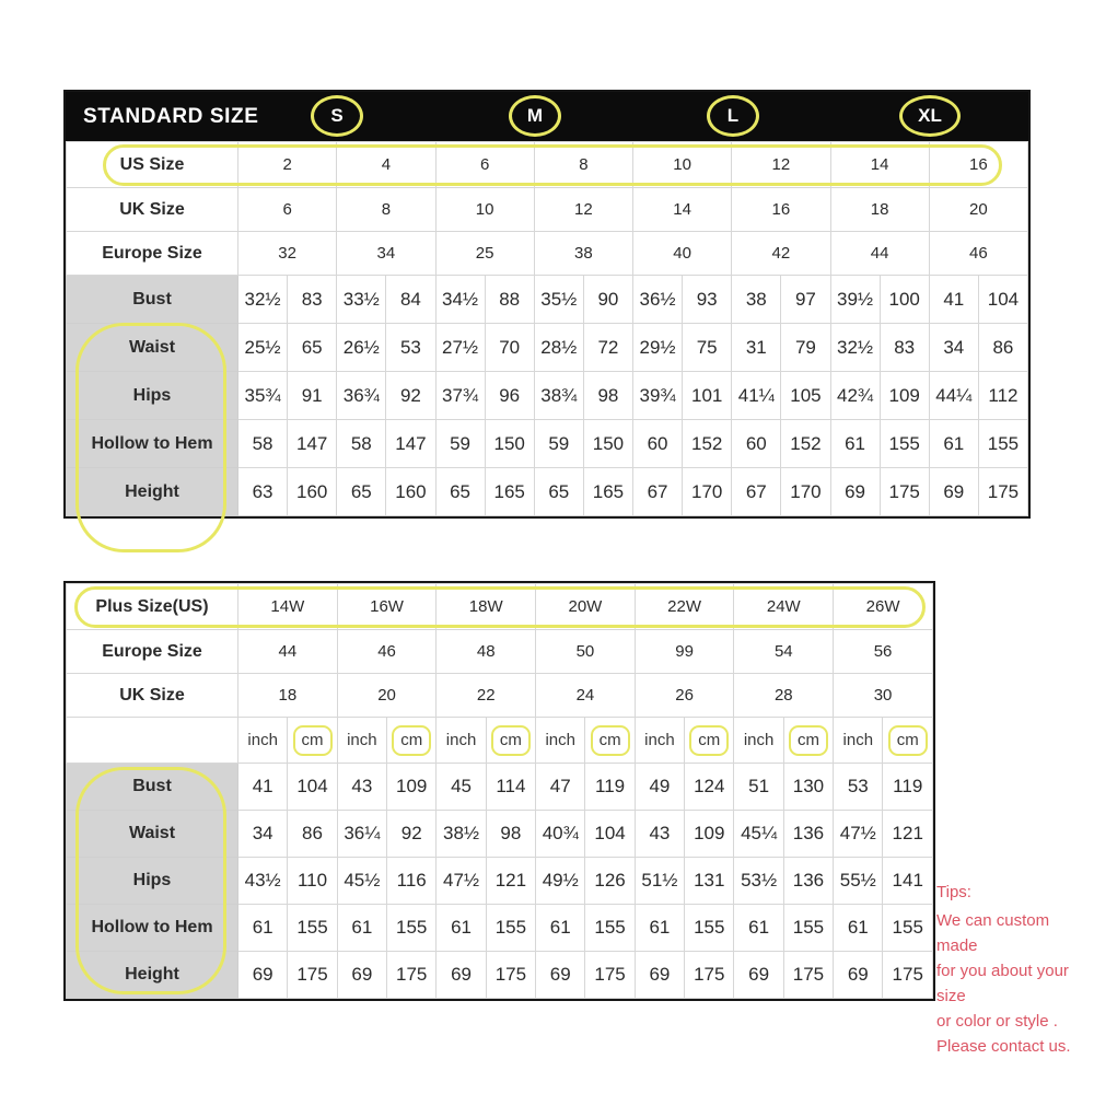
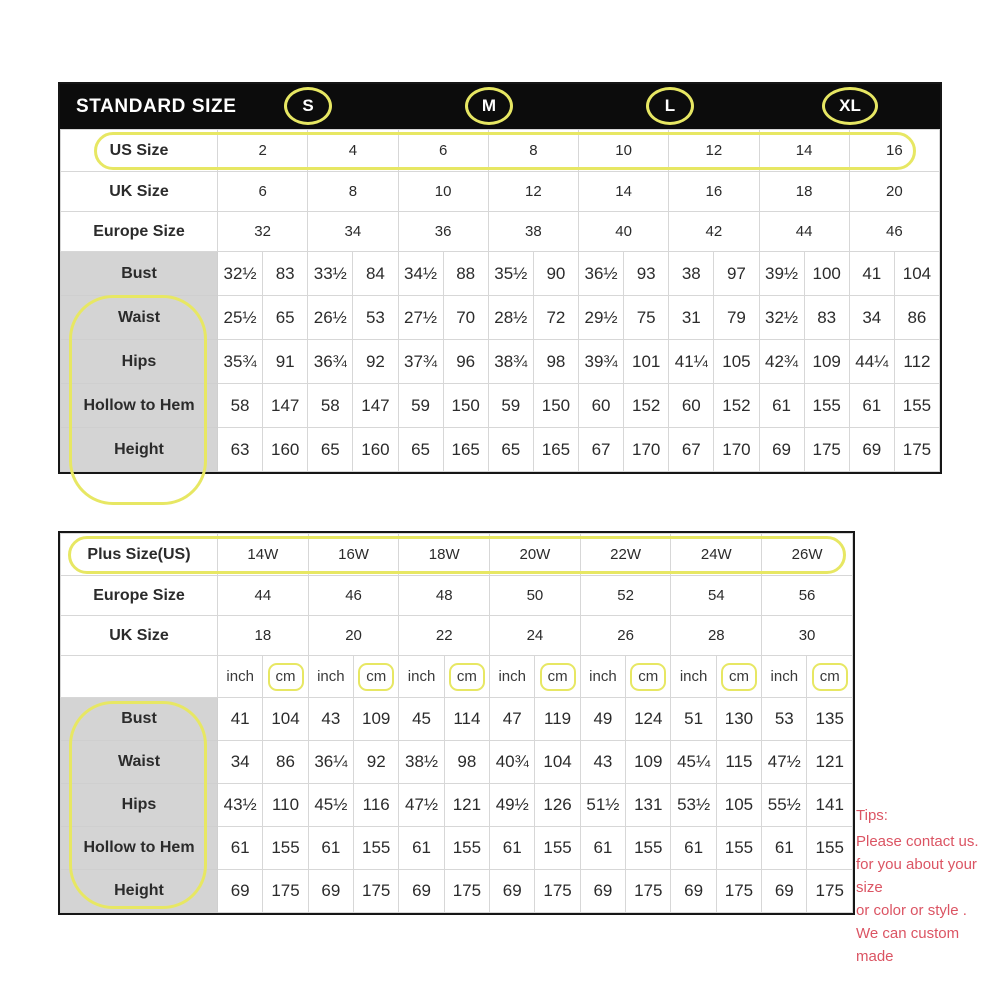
  STANDARD SIZE
  S
  M
  L
  XL
  US Size	2	4	6	8	10	12	14	16
  UK Size	6	8	10	12	14	16	18	20
- Europe Size	32	34	25	38	40	42	44	46
+ Europe Size	32	34	36	38	40	42	44	46
  Bust	32½	83	33½	84	34½	88	35½	90	36½	93	38	97	39½	100	41	104
  Waist	25½	65	26½	53	27½	70	28½	72	29½	75	31	79	32½	83	34	86
  Hips	35¾	91	36¾	92	37¾	96	38¾	98	39¾	101	41¼	105	42¾	109	44¼	112
  Hollow to Hem	58	147	58	147	59	150	59	150	60	152	60	152	61	155	61	155
  Height	63	160	65	160	65	165	65	165	67	170	67	170	69	175	69	175
  Plus Size(US)	14W	16W	18W	20W	22W	24W	26W
- Europe Size	44	46	48	50	99	54	56
+ Europe Size	44	46	48	50	52	54	56
  UK Size	18	20	22	24	26	28	30
  	inch	cm	inch	cm	inch	cm	inch	cm	inch	cm	inch	cm	inch	cm
- Bust	41	104	43	109	45	114	47	119	49	124	51	130	53	119
+ Bust	41	104	43	109	45	114	47	119	49	124	51	130	53	135
- Waist	34	86	36¼	92	38½	98	40¾	104	43	109	45¼	136	47½	121
+ Waist	34	86	36¼	92	38½	98	40¾	104	43	109	45¼	115	47½	121
- Hips	43½	110	45½	116	47½	121	49½	126	51½	131	53½	136	55½	141
+ Hips	43½	110	45½	116	47½	121	49½	126	51½	131	53½	105	55½	141
  Hollow to Hem	61	155	61	155	61	155	61	155	61	155	61	155	61	155
  Height	69	175	69	175	69	175	69	175	69	175	69	175	69	175
  Tips:
- We can custom made
+ Please contact us.
  for you about your size
  or color or style .
- Please contact us.
+ We can custom made
